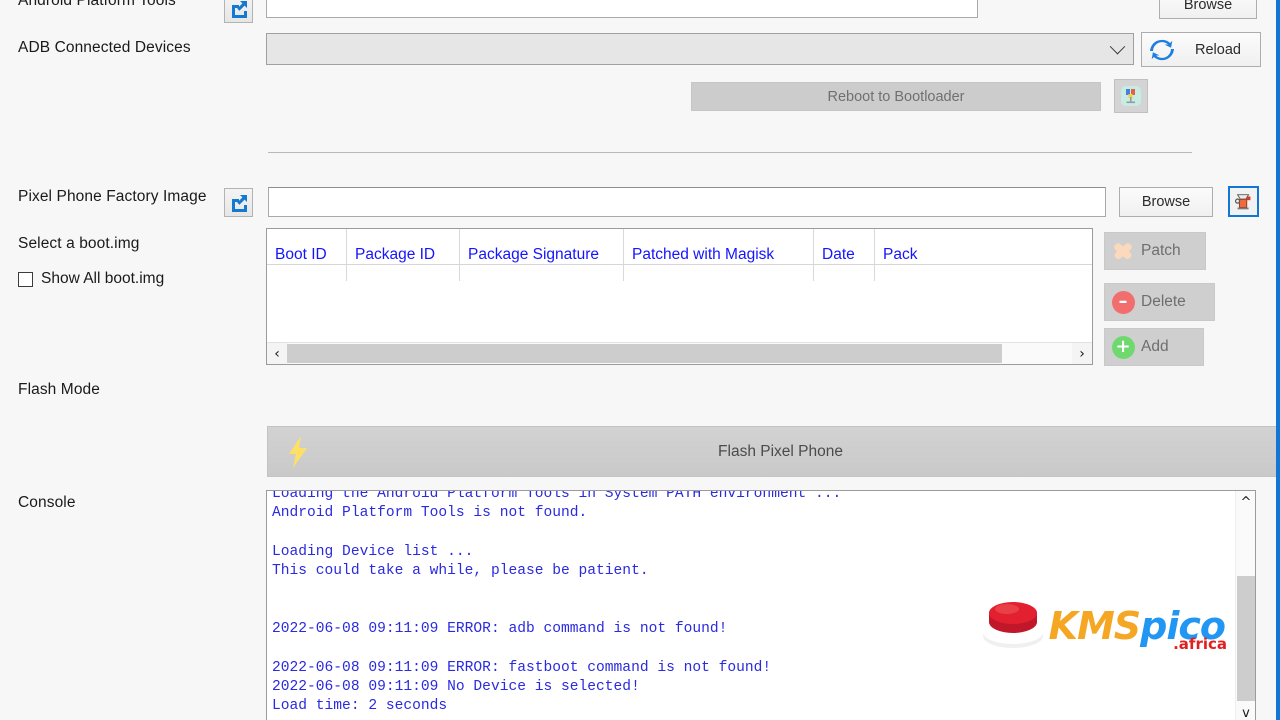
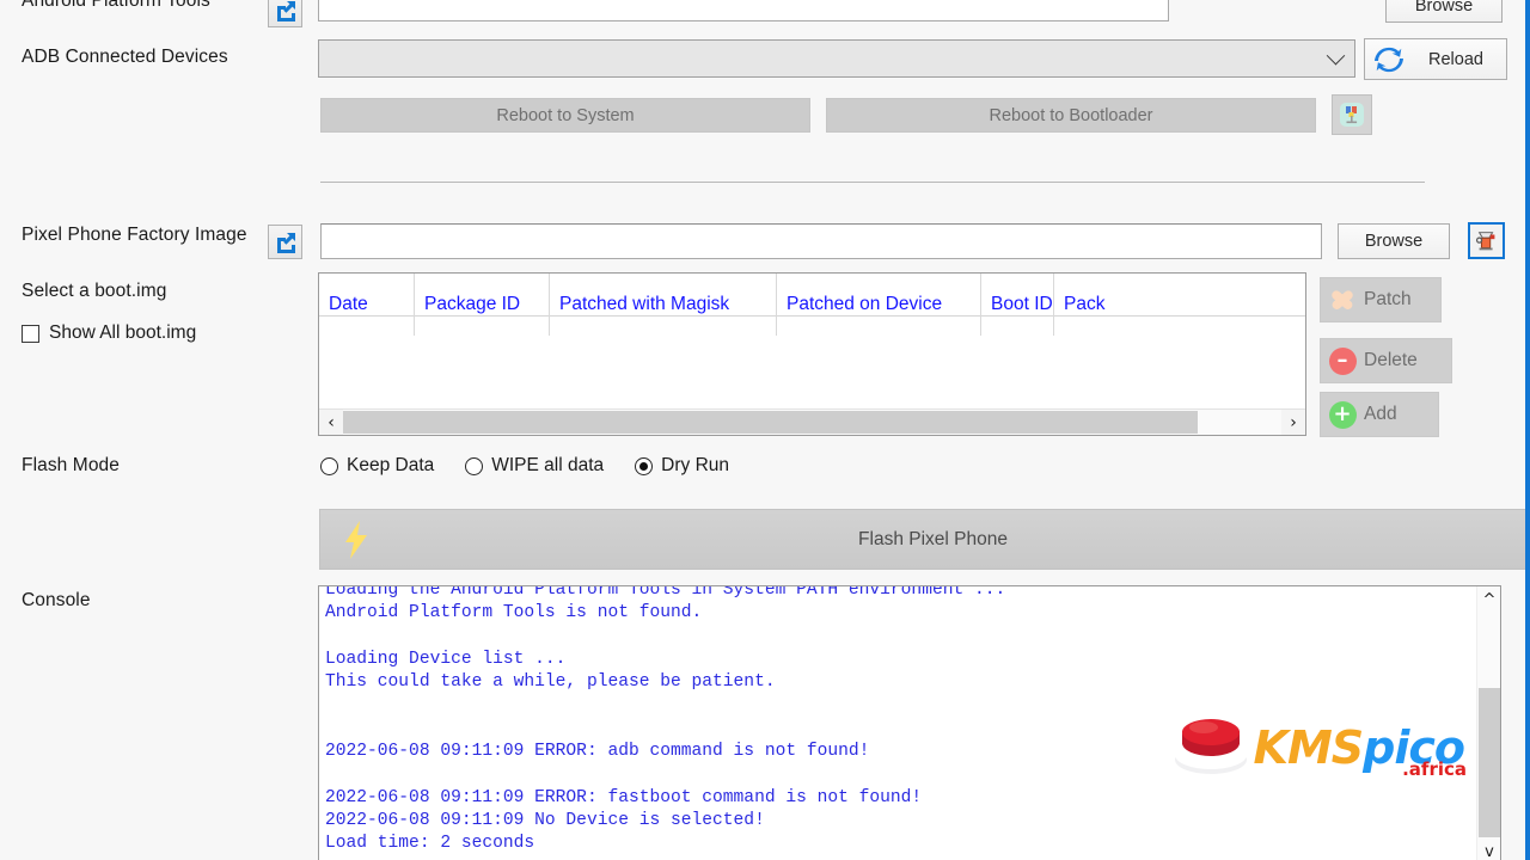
  Android Platform Tools
  Browse
  ADB Connected Devices
  Reload
+ Reboot to System
  Reboot to Bootloader
  Pixel Phone Factory Image
  Browse
  Select a boot.img
  Show All boot.img
- Boot ID
+ Date
  Package ID
- Package Signature
  Patched with Magisk
+ Patched on Device
- Date
+ Boot ID
  Pack
  ‹
  ›
  Patch
  –
  Delete
  +
  Add
  Flash Mode
+ Keep Data
+ WIPE all data
+ Dry Run
  Flash Pixel Phone
  Console
  Loading the Android Platform Tools in System PATH environment ...
  Android Platform Tools is not found.
  Loading Device list ...
  This could take a while, please be patient.
  2022-06-08 09:11:09 ERROR: adb command is not found!
  2022-06-08 09:11:09 ERROR: fastboot command is not found!
  2022-06-08 09:11:09 No Device is selected!
  Load time: 2 seconds
  KMSpico
  .africa
  ^
  v
